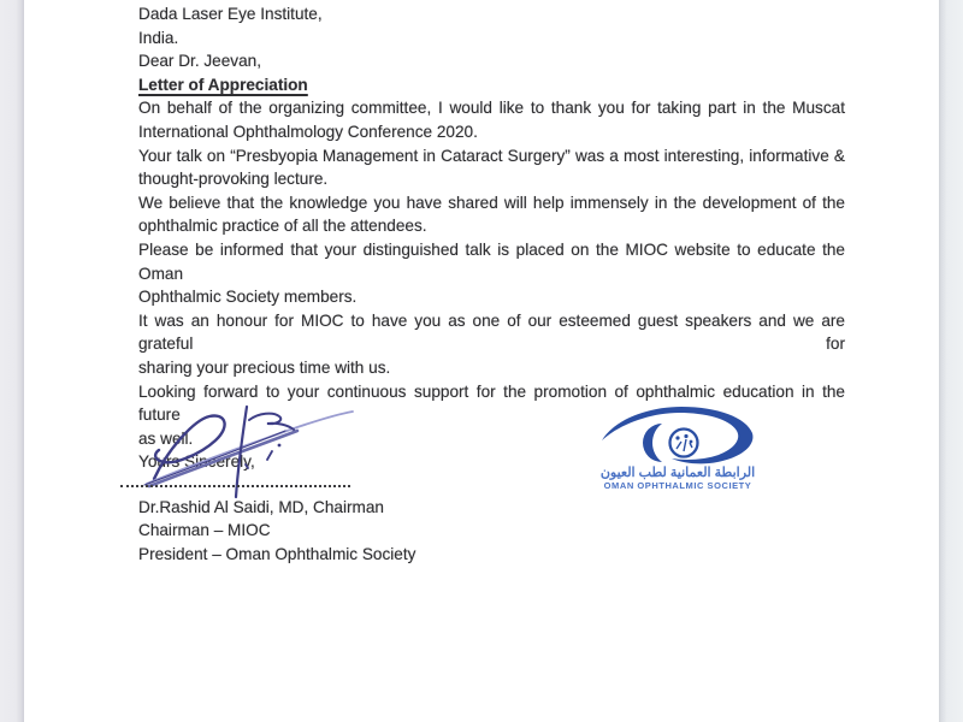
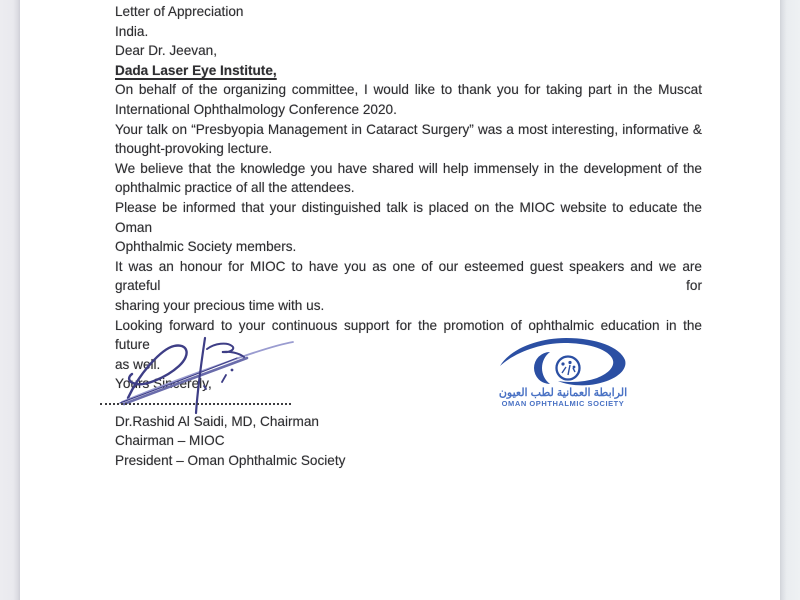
- Dada Laser Eye Institute,
+ Letter of Appreciation
  India.
  Dear Dr. Jeevan,
- Letter of Appreciation
+ Dada Laser Eye Institute,
  On behalf of the organizing committee, I would like to thank you for taking part in the Muscat
  International Ophthalmology Conference 2020.
  Your talk on “Presbyopia Management in Cataract Surgery” was a most interesting, informative &
  thought-provoking lecture.
  We believe that the knowledge you have shared will help immensely in the development of the
  ophthalmic practice of all the attendees.
  Please be informed that your distinguished talk is placed on the MIOC website to educate the Oman
  Ophthalmic Society members.
  It was an honour for MIOC to have you as one of our esteemed guest speakers and we are grateful for
  sharing your precious time with us.
  Looking forward to your continuous support for the promotion of ophthalmic education in the future
  as well.
  Dr.Rashid Al Saidi, MD, Chairman
  Chairman – MIOC
  President – Oman Ophthalmic Society
  الرابطة العمانية لطب العيون
  OMAN OPHTHALMIC SOCIETY
